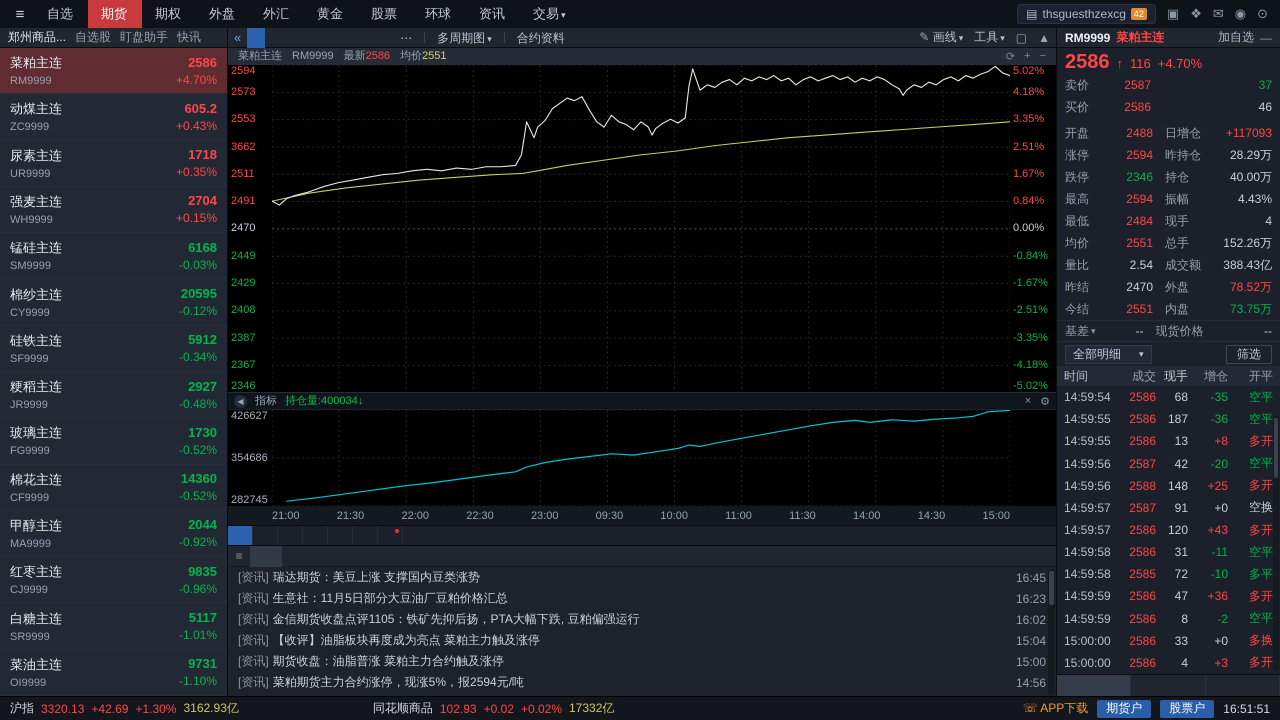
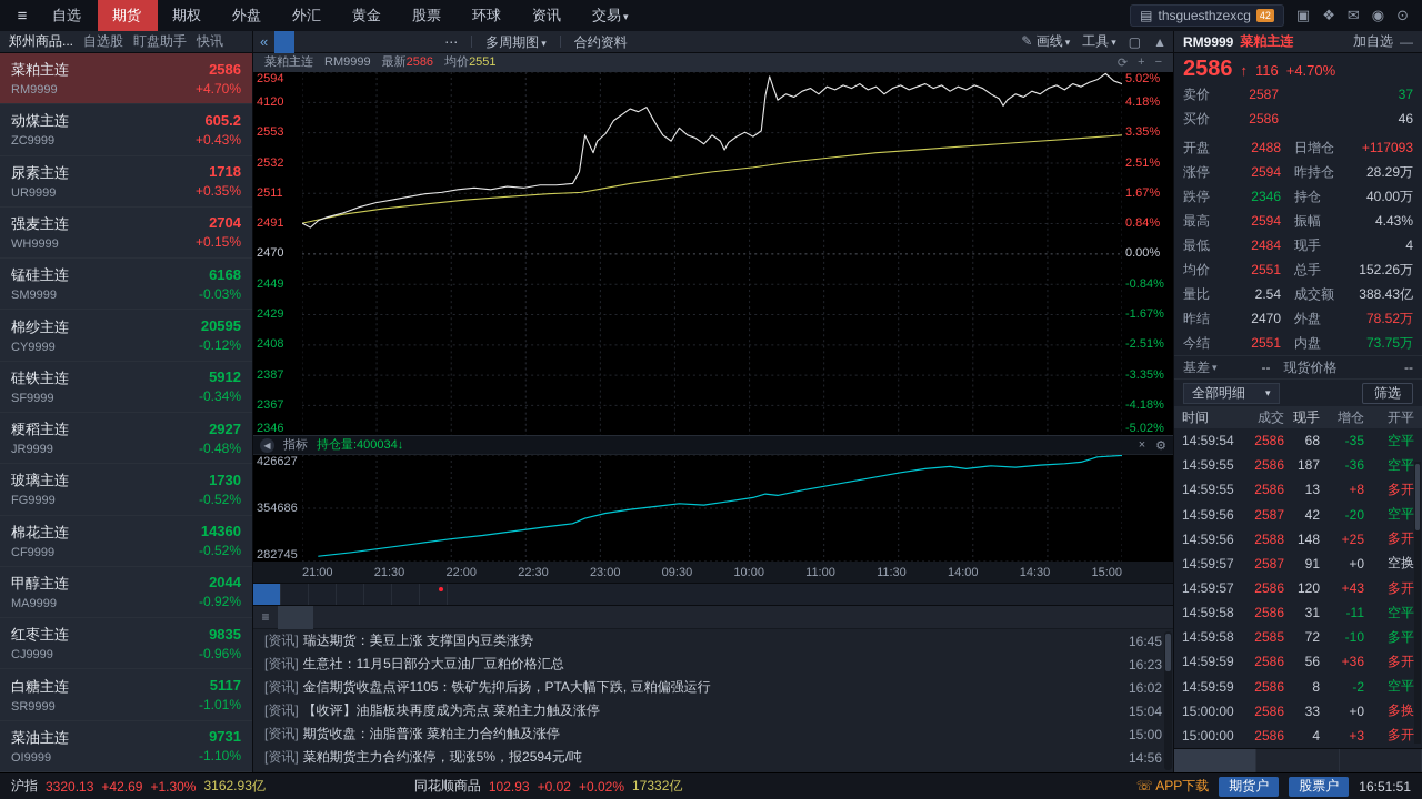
  ≡
  自选
  期货
  期权
  外盘
  外汇
  黄金
  股票
  环球
  资讯
  交易 ▾
  ▤
  thsguesthzexcg
  42
  ▣
  ❖
  ✉
  ◉
  ⊙
  郑州商品...
  自选股
  盯盘助手
  快讯
  «
  ⋯
  多周期图 ▾
  合约资料
  ✎ 画线 ▾
  工具 ▾
  ▢
  ▲
  RM9999
  菜粕主连
  加自选
  —
  菜粕主连
  RM9999
  2586
  +4.70%
  动煤主连
  ZC9999
  605.2
  +0.43%
  尿素主连
  UR9999
  1718
  +0.35%
  强麦主连
  WH9999
  2704
  +0.15%
  锰硅主连
  SM9999
  6168
  -0.03%
  棉纱主连
  CY9999
  20595
  -0.12%
  硅铁主连
  SF9999
  5912
  -0.34%
  粳稻主连
  JR9999
  2927
  -0.48%
  玻璃主连
  FG9999
  1730
  -0.52%
  棉花主连
  CF9999
  14360
  -0.52%
  甲醇主连
  MA9999
  2044
  -0.92%
  红枣主连
  CJ9999
  9835
  -0.96%
  白糖主连
  SR9999
  5117
  -1.01%
  菜油主连
  OI9999
  9731
  -1.10%
  菜粕主连
  RM9999
  最新2586
  均价2551
  ⟳
  +
  −
  2594
- 2573
+ 4120
  2553
- 3662
+ 2532
  2511
  2491
  2470
  2449
  2429
  2408
  2387
  2367
  2346
  5.02%
  4.18%
  3.35%
  2.51%
  1.67%
  0.84%
  0.00%
  -0.84%
  -1.67%
  -2.51%
  -3.35%
  -4.18%
  -5.02%
  ◀
  指标
  持仓量:400034↓
  ×
  ⚙
  426627
  354686
  282745
  21:00
  21:30
  22:00
  22:30
  23:00
  09:30
  10:00
  11:00
  11:30
  14:00
  14:30
  15:00
  ≡
  [资讯]
  瑞达期货：美豆上涨 支撑国内豆类涨势
  16:45
  [资讯]
  生意社：11月5日部分大豆油厂豆粕价格汇总
  16:23
  [资讯]
  金信期货收盘点评1105：铁矿先抑后扬，PTA大幅下跌, 豆粕偏强运行
  16:02
  [资讯]
  【收评】油脂板块再度成为亮点 菜粕主力触及涨停
  15:04
  [资讯]
  期货收盘：油脂普涨 菜粕主力合约触及涨停
  15:00
  [资讯]
  菜粕期货主力合约涨停，现涨5%，报2594元/吨
  14:56
  2586
  ↑
  116
  +4.70%
  卖价
  2587
  37
  买价
  2586
  46
  开盘
  2488
  日增仓
  +117093
  涨停
  2594
  昨持仓
  28.29万
  跌停
  2346
  持仓
  40.00万
  最高
  2594
  振幅
  4.43%
  最低
  2484
  现手
  4
  均价
  2551
  总手
  152.26万
  量比
  2.54
  成交额
  388.43亿
  昨结
  2470
  外盘
  78.52万
  今结
  2551
  内盘
  73.75万
  基差
  ▾
  --
  现货价格
  --
  全部明细
  ▾
  筛选
  时间
  成交
  现手
  增仓
  开平
  14:59:54
  2586
  68
  -35
  空平
  14:59:55
  2586
  187
  -36
  空平
  14:59:55
  2586
  13
  +8
  多开
  14:59:56
  2587
  42
  -20
  空平
  14:59:56
  2588
  148
  +25
  多开
  14:59:57
  2587
  91
  +0
  空换
  14:59:57
  2586
  120
  +43
  多开
  14:59:58
  2586
  31
  -11
  空平
  14:59:58
  2585
  72
  -10
  多平
  14:59:59
  2586
- 47
+ 56
  +36
  多开
  14:59:59
  2586
  8
  -2
  空平
  15:00:00
  2586
  33
  +0
  多换
  15:00:00
  2586
  4
  +3
  多开
  沪指
  3320.13
  +42.69
  +1.30%
  3162.93亿
  同花顺商品
  102.93
  +0.02
  +0.02%
  17332亿
  ☏ APP下载
  期货户
  股票户
  16:51:51
